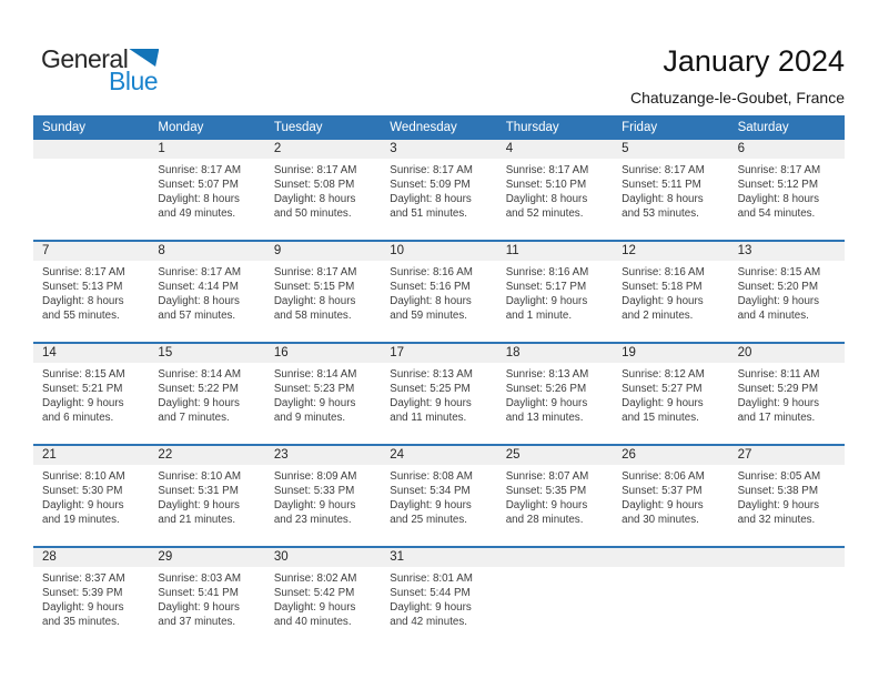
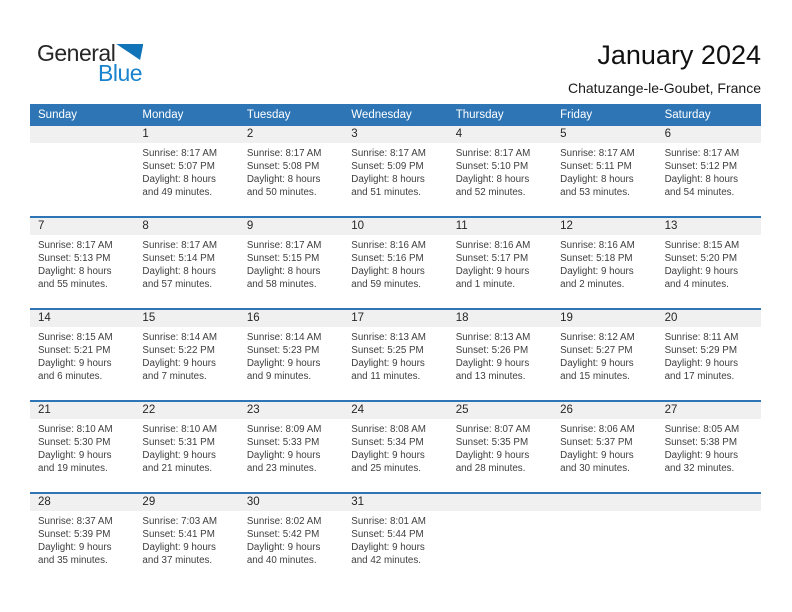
  General
  Blue
  January 2024
  Chatuzange-le-Goubet, France
  Sunday
  Monday
  Tuesday
  Wednesday
  Thursday
  Friday
  Saturday
  1
  Sunrise: 8:17 AM
  Sunset: 5:07 PM
  Daylight: 8 hours
  and 49 minutes.
  2
  Sunrise: 8:17 AM
  Sunset: 5:08 PM
  Daylight: 8 hours
  and 50 minutes.
  3
  Sunrise: 8:17 AM
  Sunset: 5:09 PM
  Daylight: 8 hours
  and 51 minutes.
  4
  Sunrise: 8:17 AM
  Sunset: 5:10 PM
  Daylight: 8 hours
  and 52 minutes.
  5
  Sunrise: 8:17 AM
  Sunset: 5:11 PM
  Daylight: 8 hours
  and 53 minutes.
  6
  Sunrise: 8:17 AM
  Sunset: 5:12 PM
  Daylight: 8 hours
  and 54 minutes.
  7
  Sunrise: 8:17 AM
  Sunset: 5:13 PM
  Daylight: 8 hours
  and 55 minutes.
  8
  Sunrise: 8:17 AM
- Sunset: 4:14 PM
+ Sunset: 5:14 PM
  Daylight: 8 hours
  and 57 minutes.
  9
  Sunrise: 8:17 AM
  Sunset: 5:15 PM
  Daylight: 8 hours
  and 58 minutes.
  10
  Sunrise: 8:16 AM
  Sunset: 5:16 PM
  Daylight: 8 hours
  and 59 minutes.
  11
  Sunrise: 8:16 AM
  Sunset: 5:17 PM
  Daylight: 9 hours
  and 1 minute.
  12
  Sunrise: 8:16 AM
  Sunset: 5:18 PM
  Daylight: 9 hours
  and 2 minutes.
  13
  Sunrise: 8:15 AM
  Sunset: 5:20 PM
  Daylight: 9 hours
  and 4 minutes.
  14
  Sunrise: 8:15 AM
  Sunset: 5:21 PM
  Daylight: 9 hours
  and 6 minutes.
  15
  Sunrise: 8:14 AM
  Sunset: 5:22 PM
  Daylight: 9 hours
  and 7 minutes.
  16
  Sunrise: 8:14 AM
  Sunset: 5:23 PM
  Daylight: 9 hours
  and 9 minutes.
  17
  Sunrise: 8:13 AM
  Sunset: 5:25 PM
  Daylight: 9 hours
  and 11 minutes.
  18
  Sunrise: 8:13 AM
  Sunset: 5:26 PM
  Daylight: 9 hours
  and 13 minutes.
  19
  Sunrise: 8:12 AM
  Sunset: 5:27 PM
  Daylight: 9 hours
  and 15 minutes.
  20
  Sunrise: 8:11 AM
  Sunset: 5:29 PM
  Daylight: 9 hours
  and 17 minutes.
  21
  Sunrise: 8:10 AM
  Sunset: 5:30 PM
  Daylight: 9 hours
  and 19 minutes.
  22
  Sunrise: 8:10 AM
  Sunset: 5:31 PM
  Daylight: 9 hours
  and 21 minutes.
  23
  Sunrise: 8:09 AM
  Sunset: 5:33 PM
  Daylight: 9 hours
  and 23 minutes.
  24
  Sunrise: 8:08 AM
  Sunset: 5:34 PM
  Daylight: 9 hours
  and 25 minutes.
  25
  Sunrise: 8:07 AM
  Sunset: 5:35 PM
  Daylight: 9 hours
  and 28 minutes.
  26
  Sunrise: 8:06 AM
  Sunset: 5:37 PM
  Daylight: 9 hours
  and 30 minutes.
  27
  Sunrise: 8:05 AM
  Sunset: 5:38 PM
  Daylight: 9 hours
  and 32 minutes.
  28
  Sunrise: 8:37 AM
  Sunset: 5:39 PM
  Daylight: 9 hours
  and 35 minutes.
  29
- Sunrise: 8:03 AM
+ Sunrise: 7:03 AM
  Sunset: 5:41 PM
  Daylight: 9 hours
  and 37 minutes.
  30
  Sunrise: 8:02 AM
  Sunset: 5:42 PM
  Daylight: 9 hours
  and 40 minutes.
  31
  Sunrise: 8:01 AM
  Sunset: 5:44 PM
  Daylight: 9 hours
  and 42 minutes.
